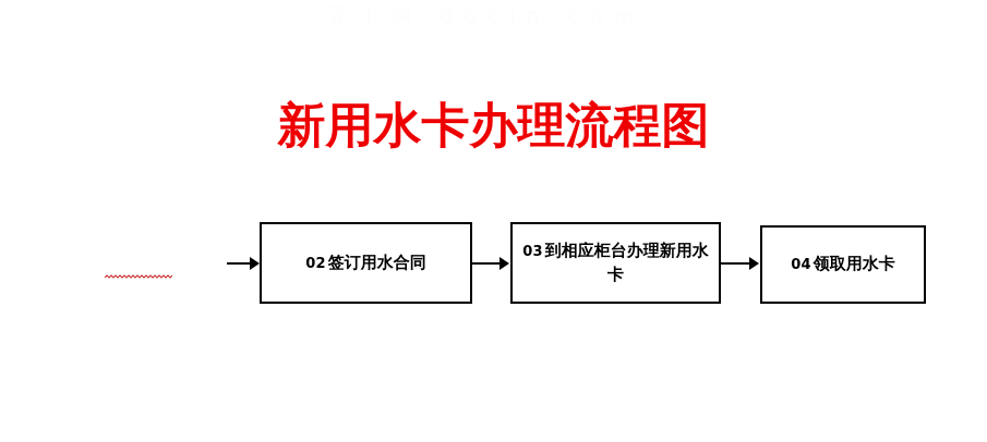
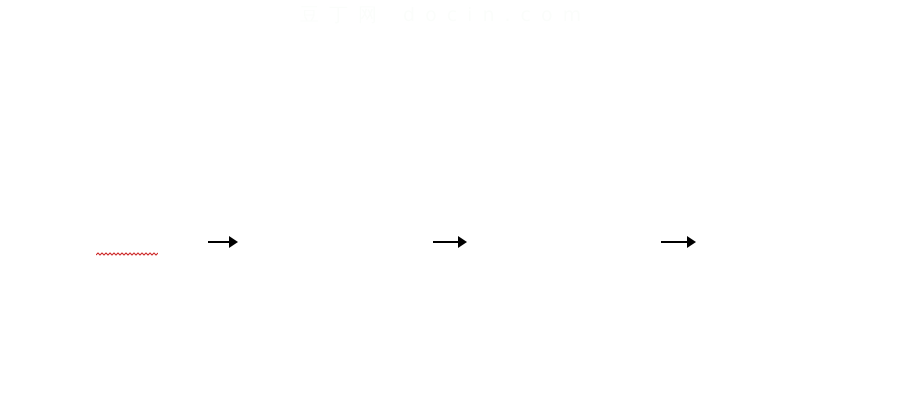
- 新用水卡办理流程图
- 02 签订用水合同
- 03 到相应柜台办理新用水卡
- 04 领取用水卡
